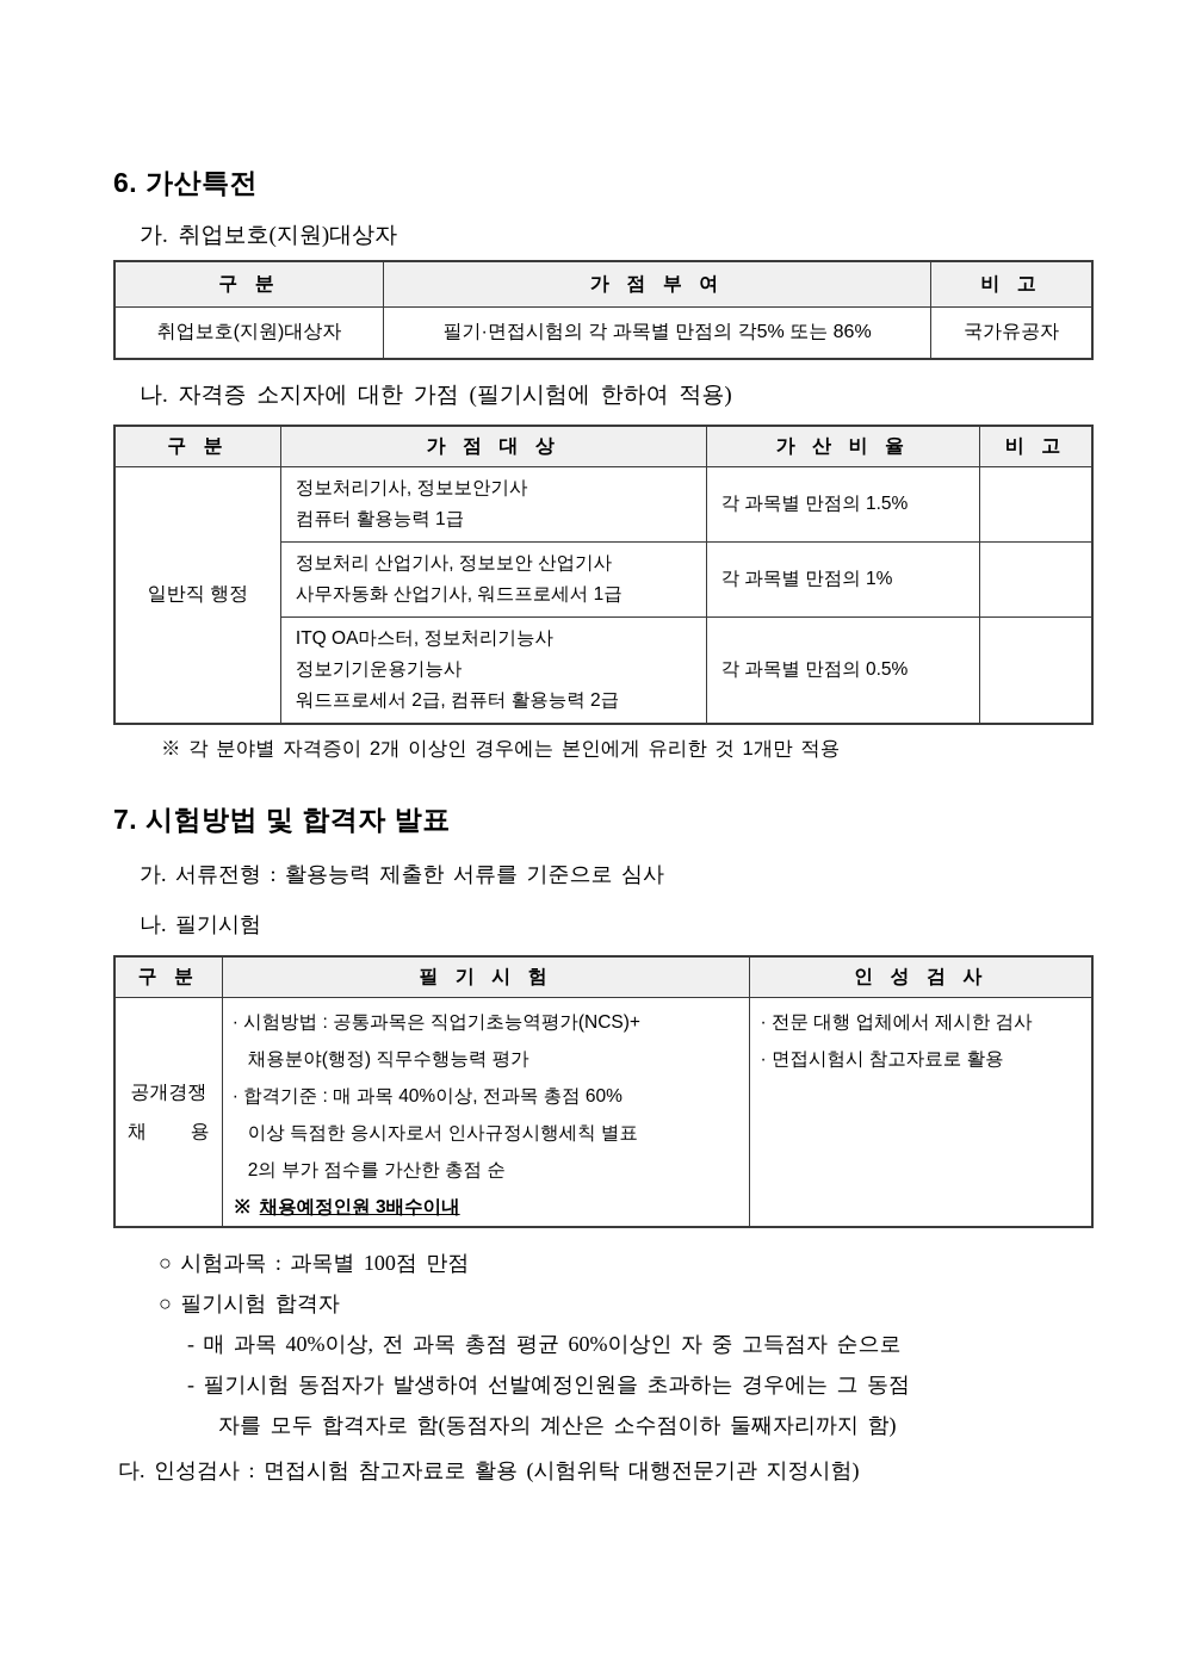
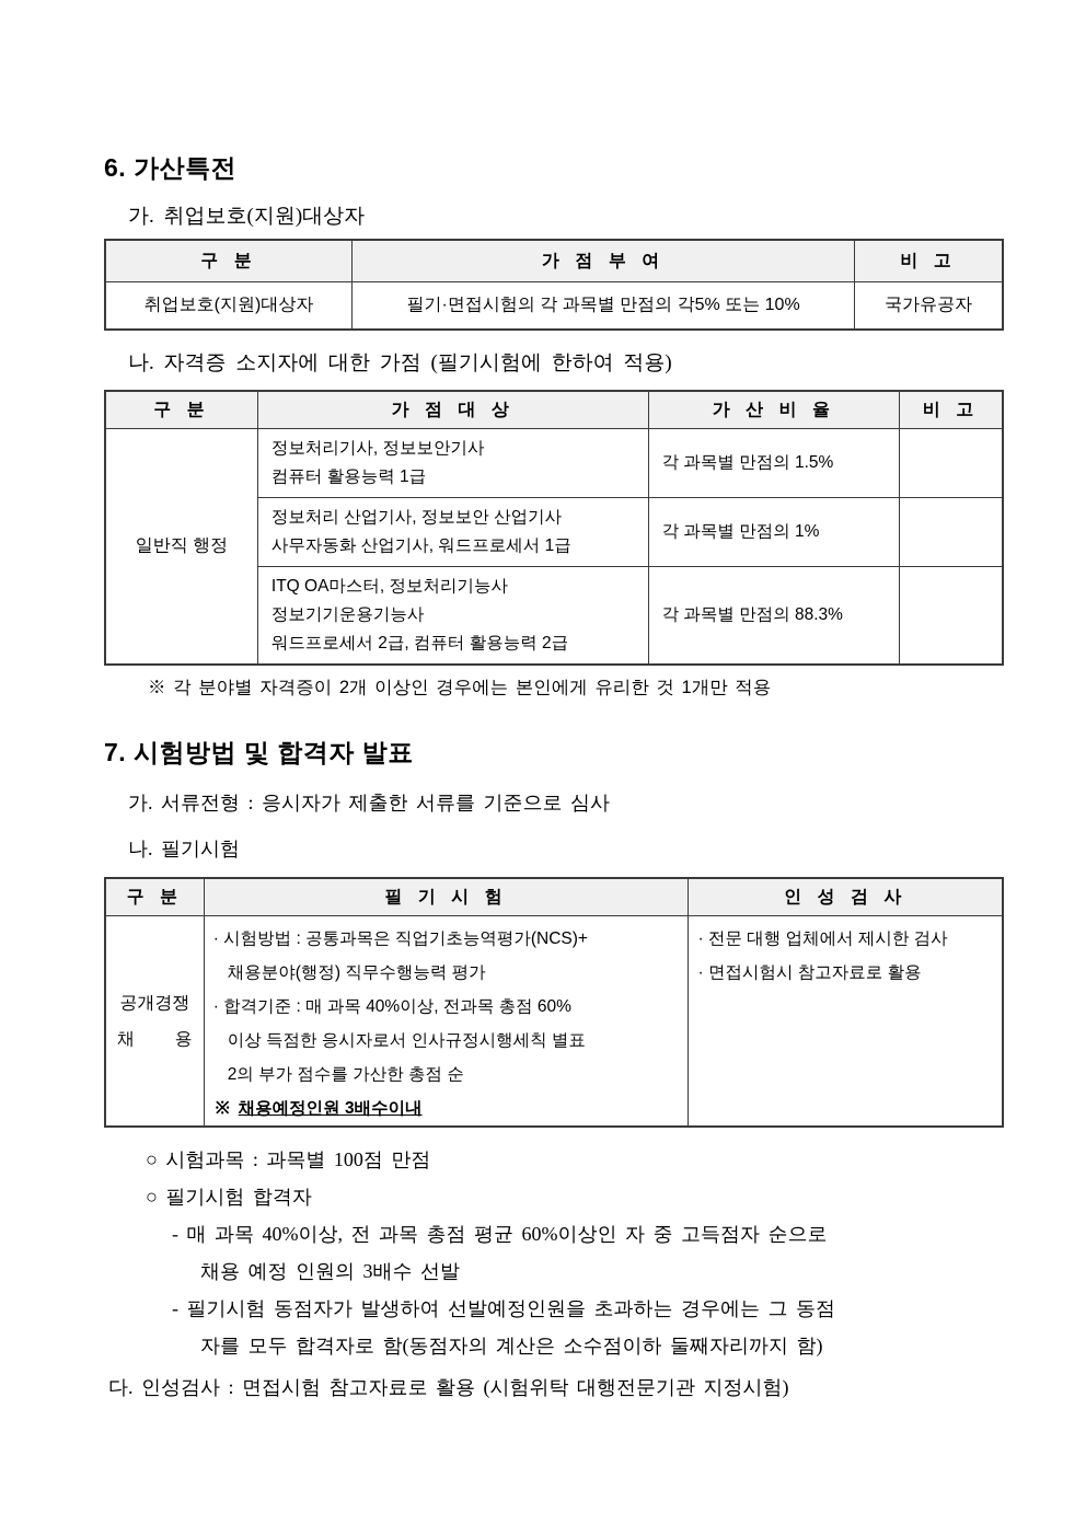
  6. 가산특전
  가. 취업보호(지원)대상자
  구 분	가 점 부 여	비 고
- 취업보호(지원)대상자	필기·면접시험의 각 과목별 만점의 각5% 또는 86%	국가유공자
+ 취업보호(지원)대상자	필기·면접시험의 각 과목별 만점의 각5% 또는 10%	국가유공자
  나. 자격증 소지자에 대한 가점 (필기시험에 한하여 적용)
  구 분	가 점 대 상	가 산 비 율	비 고
  일반직 행정	정보처리기사, 정보보안기사 컴퓨터 활용능력 1급	각 과목별 만점의 1.5%
  정보처리 산업기사, 정보보안 산업기사 사무자동화 산업기사, 워드프로세서 1급	각 과목별 만점의 1%
- ITQ OA마스터, 정보처리기능사 정보기기운용기능사 워드프로세서 2급, 컴퓨터 활용능력 2급	각 과목별 만점의 0.5%
+ ITQ OA마스터, 정보처리기능사 정보기기운용기능사 워드프로세서 2급, 컴퓨터 활용능력 2급	각 과목별 만점의 88.3%
  ※ 각 분야별 자격증이 2개 이상인 경우에는 본인에게 유리한 것 1개만 적용
  7. 시험방법 및 합격자 발표
- 가. 서류전형 : 활용능력 제출한 서류를 기준으로 심사
+ 가. 서류전형 : 응시자가 제출한 서류를 기준으로 심사
  나. 필기시험
  구 분	필 기 시 험	인 성 검 사
  공개경쟁 채 용	· 시험방법 : 공통과목은 직업기초능역평가(NCS)+ 채용분야(행정) 직무수행능력 평가 · 합격기준 : 매 과목 40%이상, 전과목 총점 60% 이상 득점한 응시자로서 인사규정시행세칙 별표 2의 부가 점수를 가산한 총점 순 ※ 채용예정인원 3배수이내	· 전문 대행 업체에서 제시한 검사 · 면접시험시 참고자료로 활용
  ○ 시험과목 : 과목별 100점 만점
  ○ 필기시험 합격자
  - 매 과목 40%이상, 전 과목 총점 평균 60%이상인 자 중 고득점자 순으로
+ 채용 예정 인원의 3배수 선발
  - 필기시험 동점자가 발생하여 선발예정인원을 초과하는 경우에는 그 동점
  자를 모두 합격자로 함(동점자의 계산은 소수점이하 둘째자리까지 함)
  다. 인성검사 : 면접시험 참고자료로 활용 (시험위탁 대행전문기관 지정시험)
